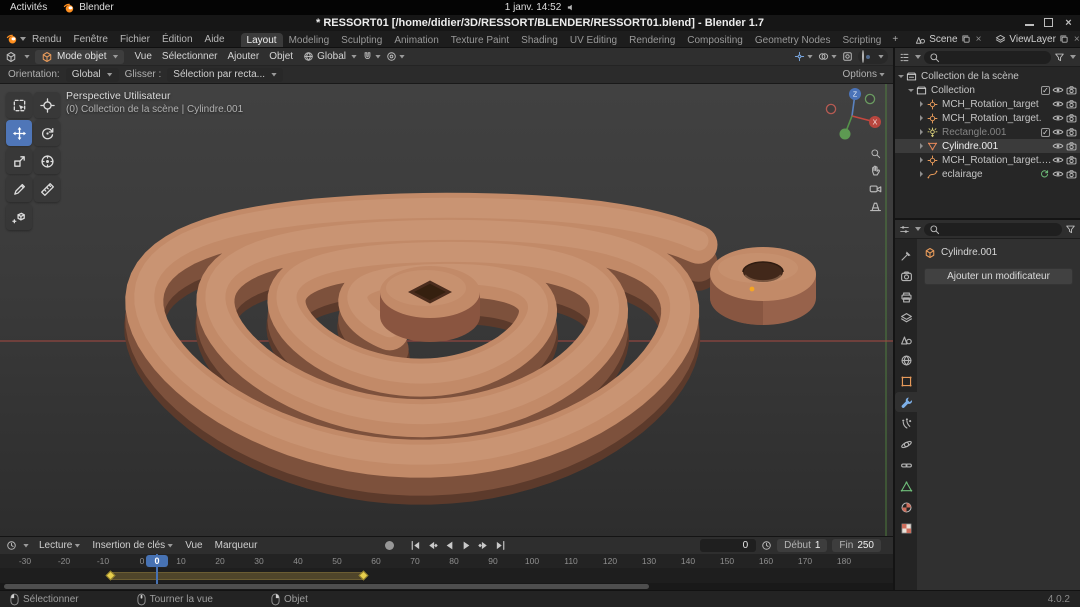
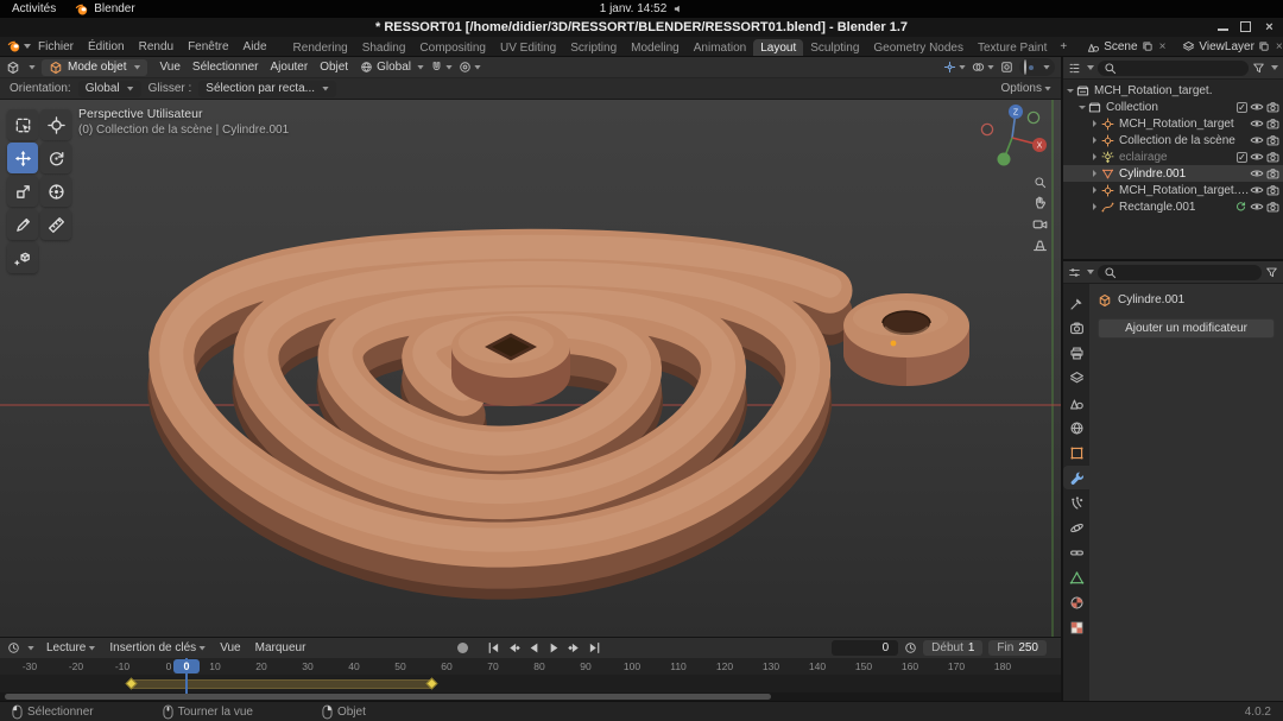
  Activités
  Blender
  1 janv. 14:52
  * RESSORT01 [/home/didier/3D/RESSORT/BLENDER/RESSORT01.blend] - Blender 1.7
  ×
- Rendu
+ Fichier
- Fenêtre
+ Édition
- Fichier
+ Rendu
- Édition
+ Fenêtre
  Aide
- Layout
+ Rendering
- Modeling
+ Shading
- Sculpting
+ Compositing
- Animation
+ UV Editing
- Texture Paint
+ Scripting
- Shading
+ Modeling
- UV Editing
+ Animation
- Rendering
+ Layout
- Compositing
+ Sculpting
  Geometry Nodes
- Scripting
+ Texture Paint
  +
  Scene
  ×
  ViewLayer
  ×
  Mode objet
  Vue
  Sélectionner
  Ajouter
  Objet
  Global
  Orientation:
  Global
  Glisser :
  Sélection par recta...
  Options
  Perspective Utilisateur
  (0) Collection de la scène | Cylindre.001
  Lecture
  Insertion de clés
  Vue
  Marqueur
  0
  Début
  1
  Fin
  250
  -30
  -20
  -10
  0
  10
  20
  30
  40
  50
  60
  70
  80
  90
  100
  110
  120
  130
  140
  150
  160
  170
  180
  0
- Collection de la scène
+ MCH_Rotation_target.
  Collection
  ✓
  MCH_Rotation_target
- MCH_Rotation_target.
+ Collection de la scène
- Rectangle.001
+ eclairage
  ✓
  Cylindre.001
  MCH_Rotation_target.00
- eclairage
+ Rectangle.001
  Cylindre.001
  Ajouter un modificateur
  Sélectionner
  Tourner la vue
  Objet
  4.0.2
